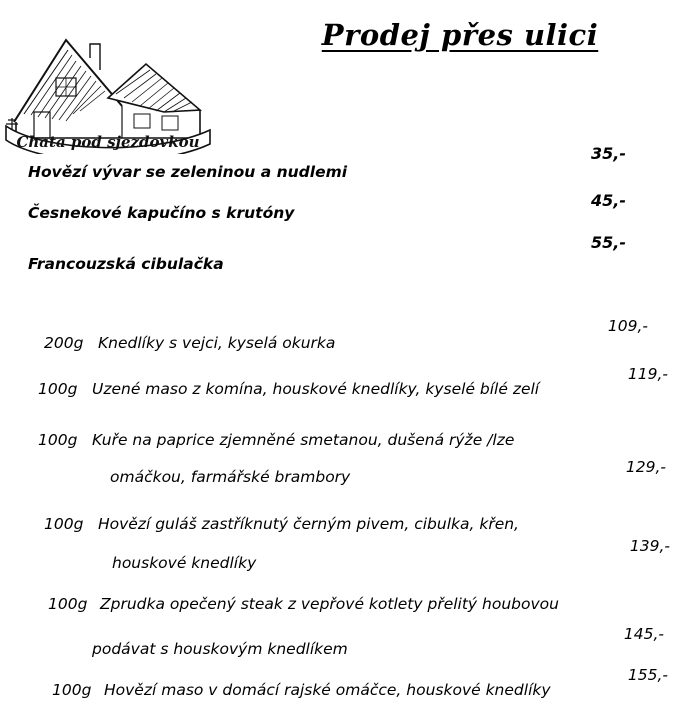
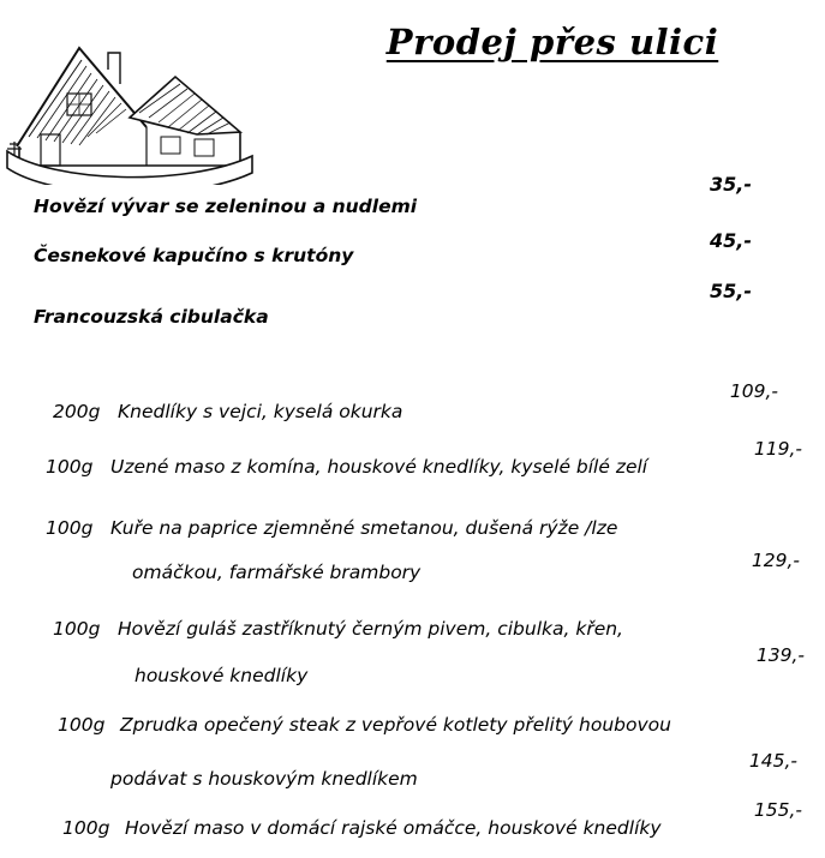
- Chata pod sjezdovkou
  Prodej přes ulici
  Hovězí vývar se zeleninou a nudlemi
  35,-
  Česnekové kapučíno s krutóny
  45,-
  Francouzská cibulačka
  55,-
  200g
  Knedlíky s vejci, kyselá okurka
  109,-
  100g
  Uzené maso z komína, houskové knedlíky, kyselé bílé zelí
  119,-
  100g
  Kuře na paprice zjemněné smetanou, dušená rýže /lze
  omáčkou, farmářské brambory
  129,-
  100g
  Hovězí guláš zastříknutý černým pivem, cibulka, křen,
  houskové knedlíky
  139,-
  100g
  Zprudka opečený steak z vepřové kotlety přelitý houbovou
  podávat s houskovým knedlíkem
  145,-
  100g
  Hovězí maso v domácí rajské omáčce, houskové knedlíky
  155,-
